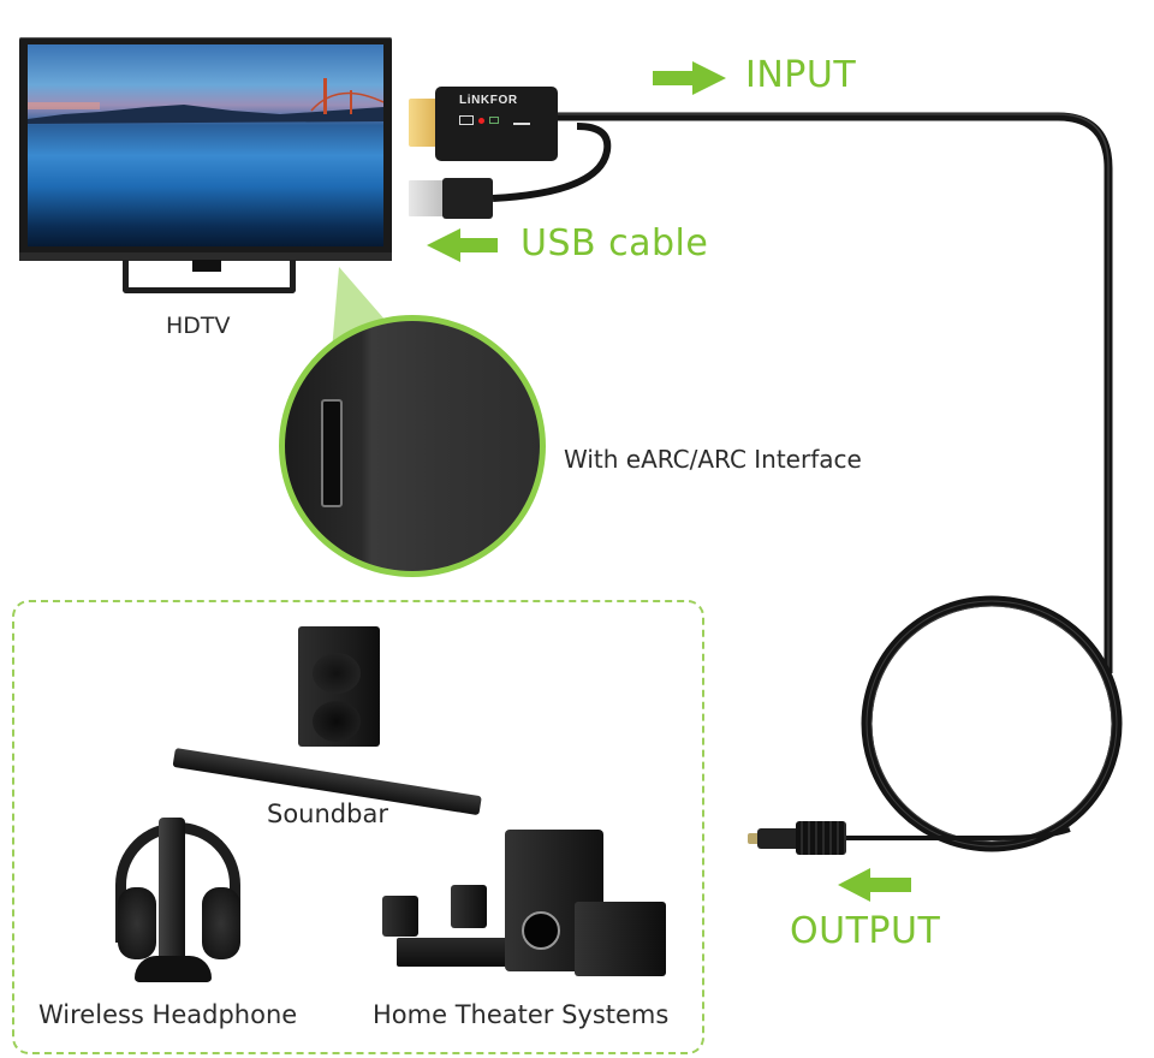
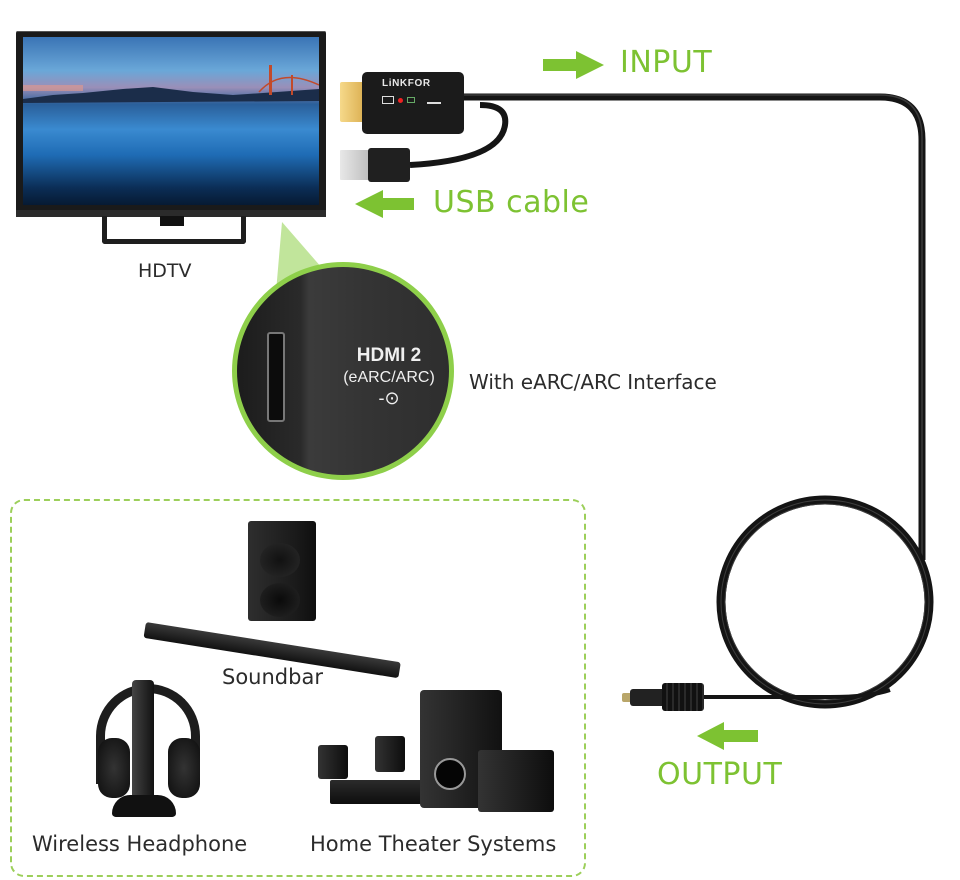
  HDTV
  LiNKFOR
  INPUT
  USB cable
  OUTPUT
  With eARC/ARC Interface
+ HDMI 2
+ (eARC/ARC)
+ -⊙
  Soundbar
  Wireless Headphone
  Home Theater Systems
